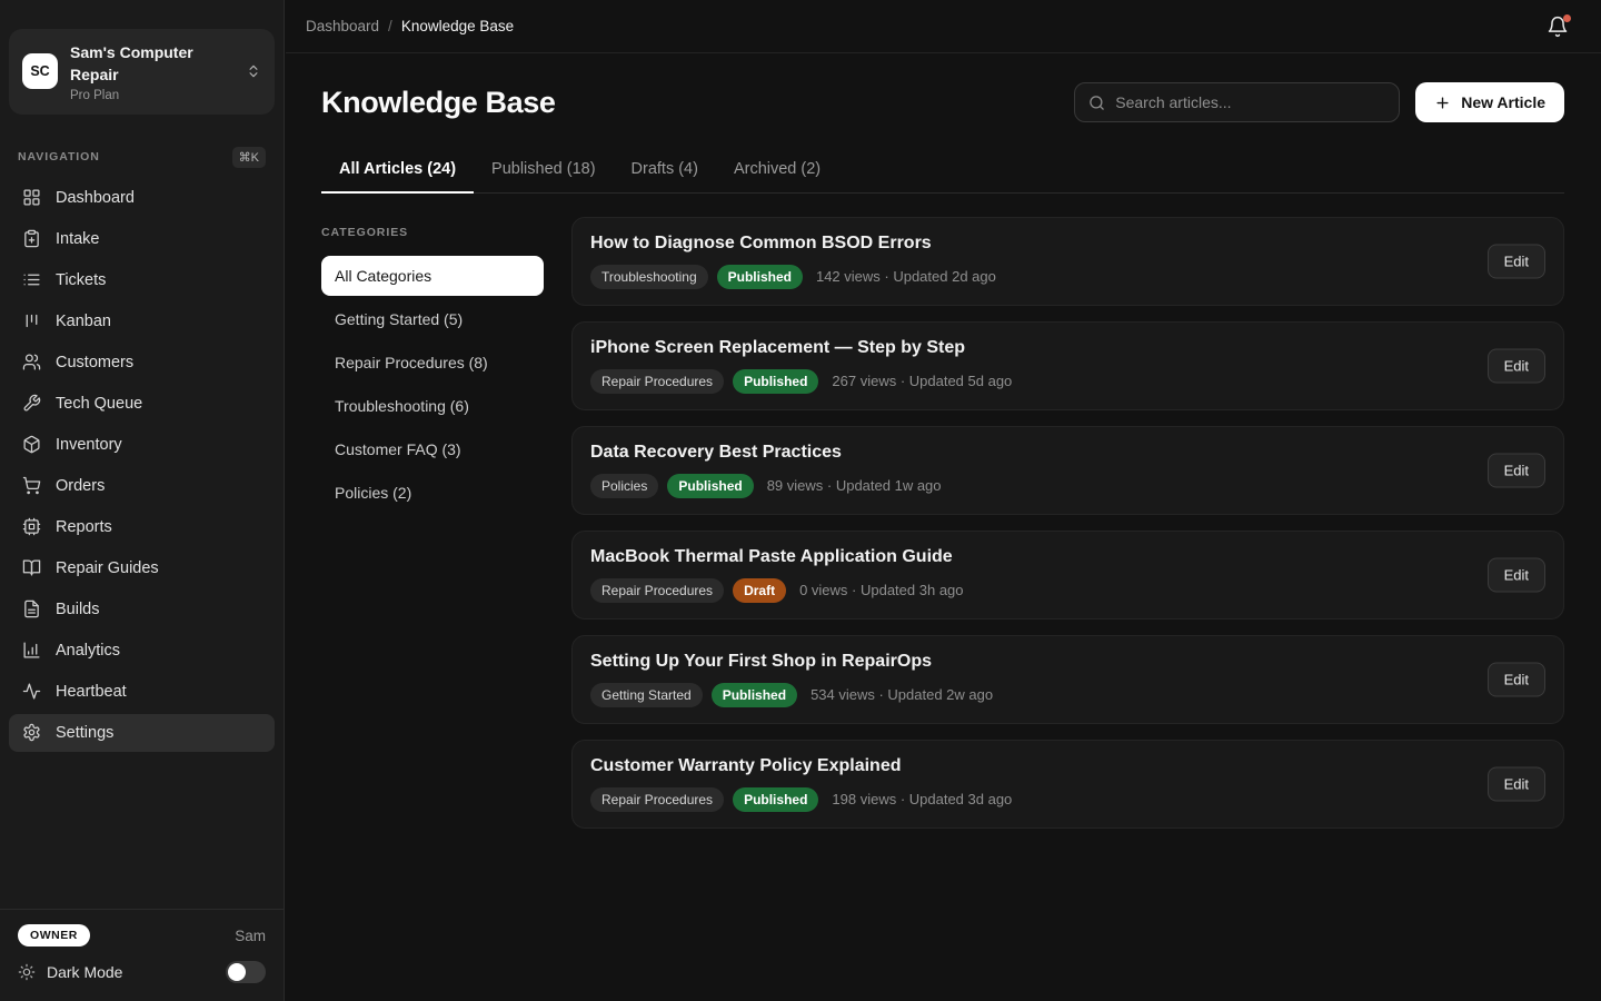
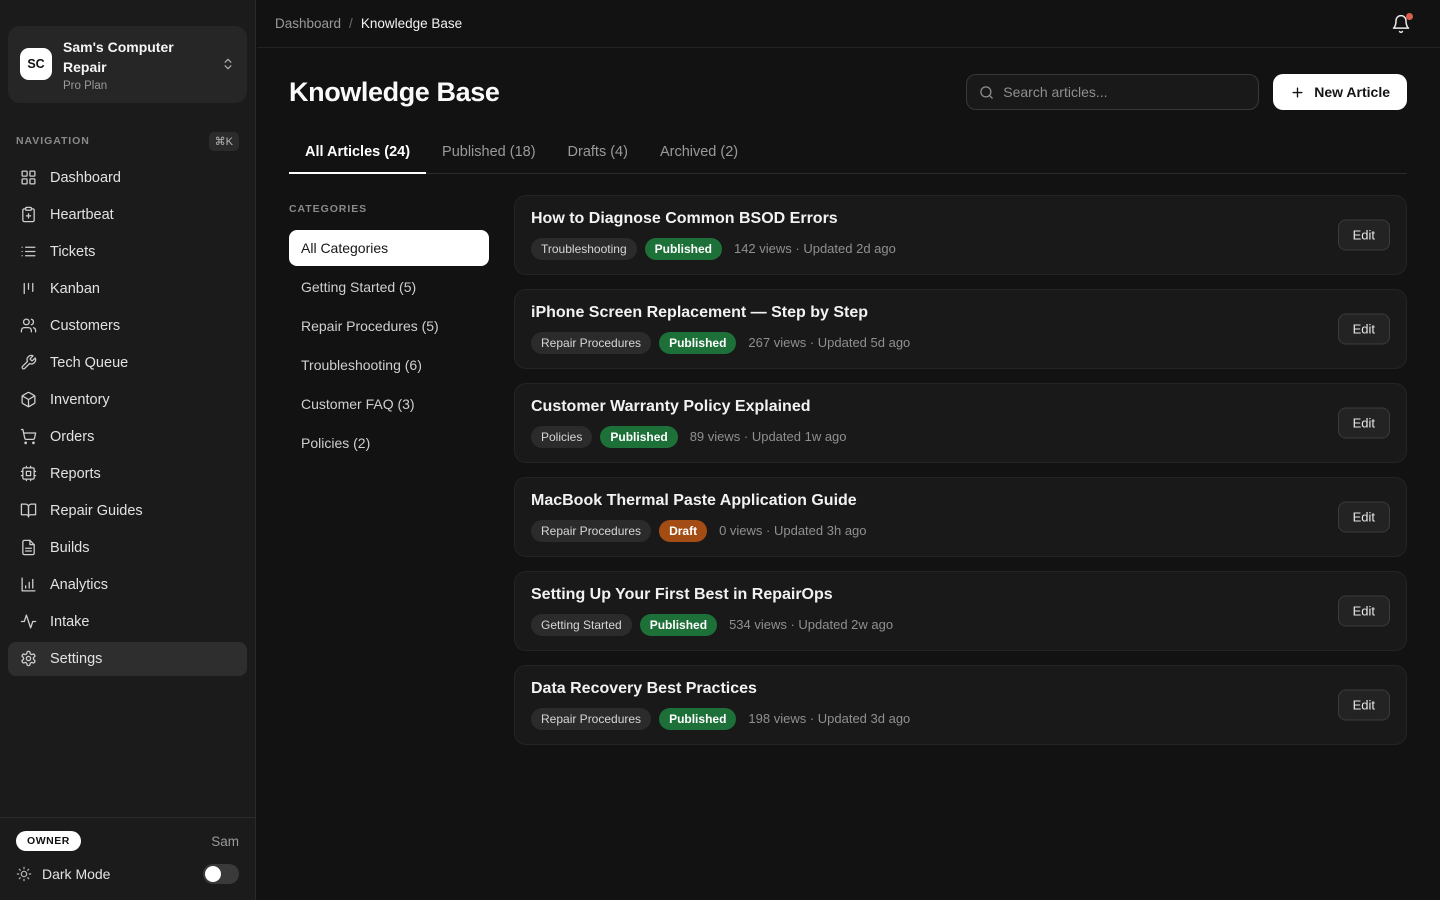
  SC
  Sam's Computer Repair
  Pro Plan
  NAVIGATION
  ⌘K
  Dashboard
- Intake
+ Heartbeat
  Tickets
  Kanban
  Customers
  Tech Queue
  Inventory
  Orders
  Reports
  Repair Guides
  Builds
  Analytics
- Heartbeat
+ Intake
  Settings
  OWNER
  Sam
  Dark Mode
  Dashboard
  /
  Knowledge Base
  Knowledge Base
  Search articles...
  New Article
  All Articles (24)
  Published (18)
  Drafts (4)
  Archived (2)
  CATEGORIES
  All Categories
  Getting Started (5)
- Repair Procedures (8)
+ Repair Procedures (5)
  Troubleshooting (6)
  Customer FAQ (3)
  Policies (2)
  How to Diagnose Common BSOD Errors
  Troubleshooting
  Published
  142 views · Updated 2d ago
  Edit
  iPhone Screen Replacement — Step by Step
  Repair Procedures
  Published
  267 views · Updated 5d ago
  Edit
- Data Recovery Best Practices
+ Customer Warranty Policy Explained
  Policies
  Published
  89 views · Updated 1w ago
  Edit
  MacBook Thermal Paste Application Guide
  Repair Procedures
  Draft
  0 views · Updated 3h ago
  Edit
- Setting Up Your First Shop in RepairOps
+ Setting Up Your First Best in RepairOps
  Getting Started
  Published
  534 views · Updated 2w ago
  Edit
- Customer Warranty Policy Explained
+ Data Recovery Best Practices
  Repair Procedures
  Published
  198 views · Updated 3d ago
  Edit
